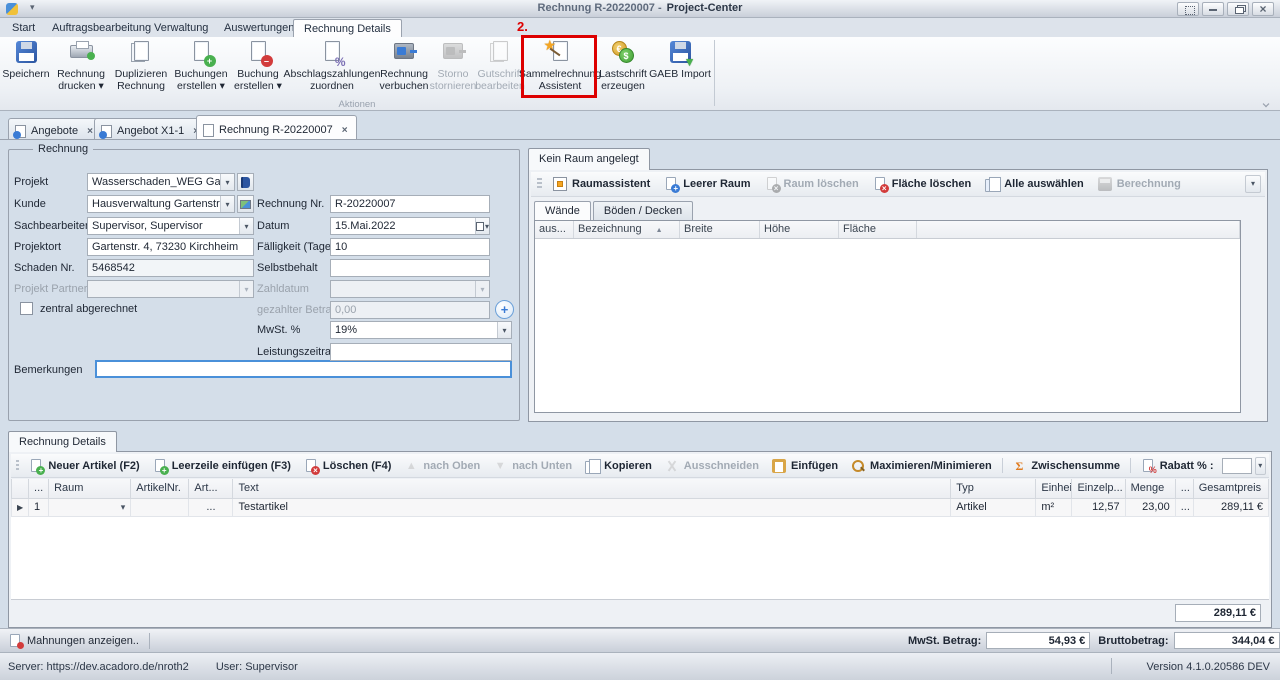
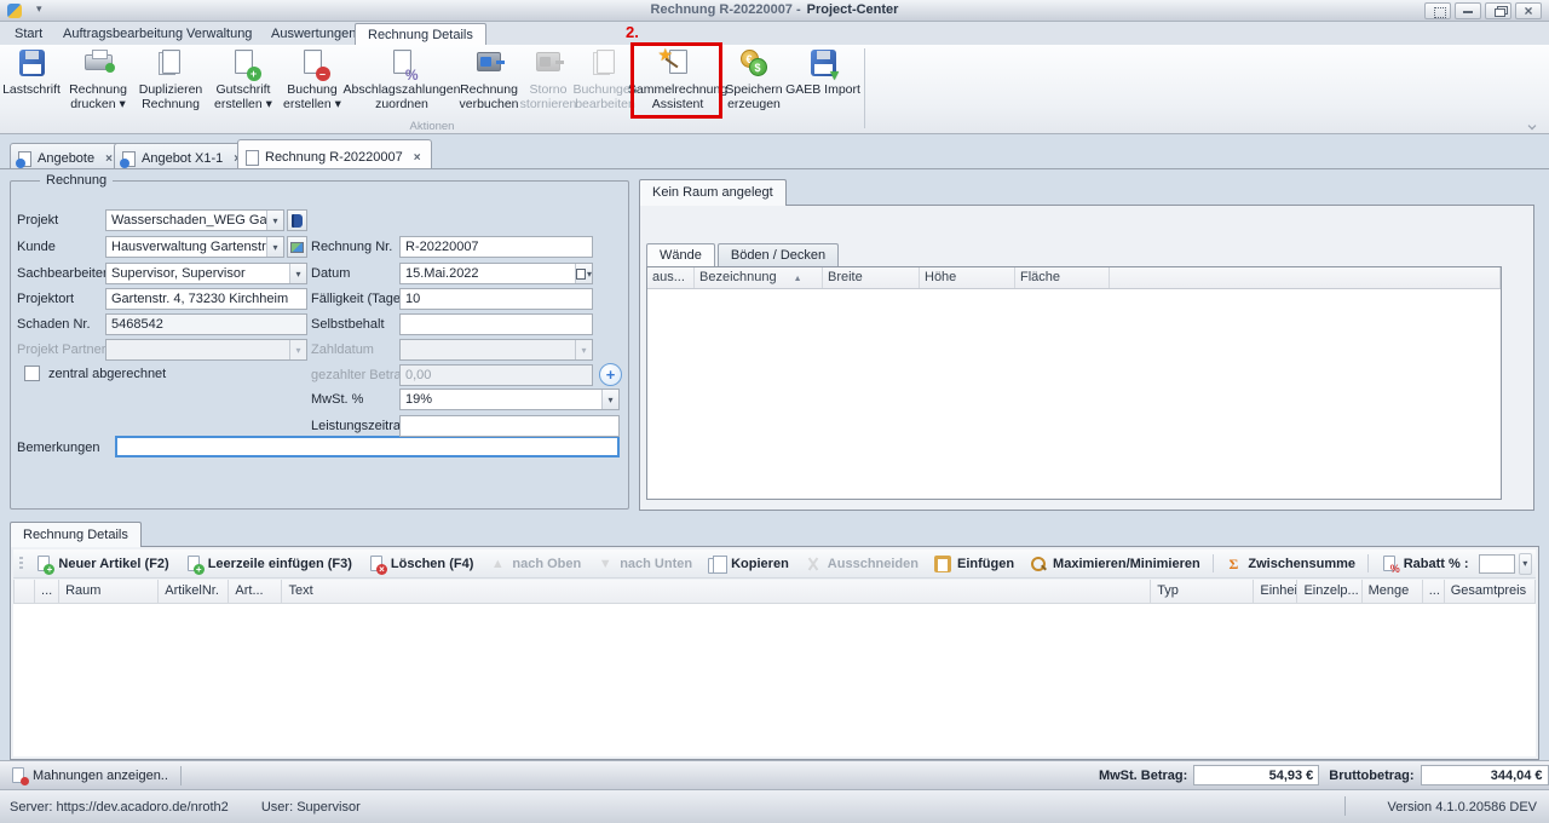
  ▾
  Rechnung R-20220007 - Project-Center
  Start
  Auftragsbearbeitung
  Verwaltung
  Auswertungen
  Rechnung Details
  2.
- Speichern
+ Lastschrift
  Rechnung
  drucken ▾
  Duplizieren
  Rechnung
- Buchungen
+ Gutschrift
  erstellen ▾
  Buchung
  erstellen ▾
  Abschlagszahlungen
  zuordnen
  Rechnung
  verbuchen
  Storno
  stornieren
- Gutschrift
+ Buchungen
  bearbeiten
  Sammelrechnung
  Assistent
- Lastschrift
+ Speichern
  erzeugen
  GAEB Import
  Aktionen
  Angebote
  ×
  Angebot X1-1
  Rechnung R-20220007
  ×
  Rechnung
  Projekt
  Wasserschaden_WEG Ga
  Kunde
  Hausverwaltung Gartenstr
  Sachbearbeite
  Supervisor, Supervisor
  Projektort
  Gartenstr. 4, 73230 Kirchheim
  Schaden Nr.
  5468542
  Projekt Partner
  zentral abgerechnet
  Bemerkungen
  Rechnung Nr.
  R-20220007
  Datum
  15.Mai.2022
  Fälligkeit (Tage
  10
  Selbstbehalt
  Zahldatum
  gezahlter Betra
  0,00
  MwSt. %
  19%
  Leistungszeitra
  Kein Raum angelegt
- Raumassistent
- Leerer Raum
- Raum löschen
- Fläche löschen
- Alle auswählen
- Berechnung
  Wände
  Böden / Decken
  aus...
  Bezeichnung
  Breite
  Höhe
  Fläche
  Rechnung Details
  Neuer Artikel (F2)
  Leerzeile einfügen (F3)
  Löschen (F4)
  nach Oben
  nach Unten
  Kopieren
  Ausschneiden
  Einfügen
  Maximieren/Minimieren
  Zwischensumme
  Rabatt % :
  	...	Raum	ArtikelNr.	Art...	Text	Typ	Einhei	Einzelp...	Menge	...	Gesamtpreis
- 	1			...	Testartikel	Artikel	m²	12,57	23,00	...	289,11 €
- 289,11 €
  Mahnungen anzeigen..
  MwSt. Betrag:
  54,93 €
  Bruttobetrag:
  344,04 €
  Server: https://dev.acadoro.de/nroth2 User: Supervisor
  Version 4.1.0.20586 DEV
